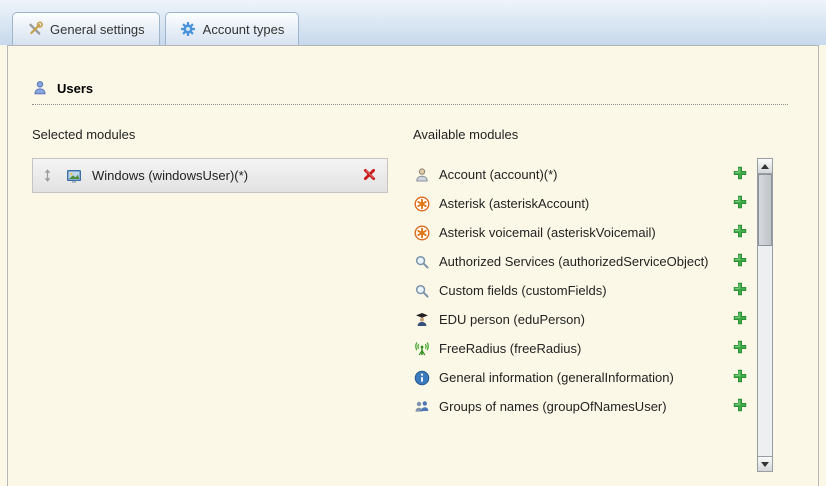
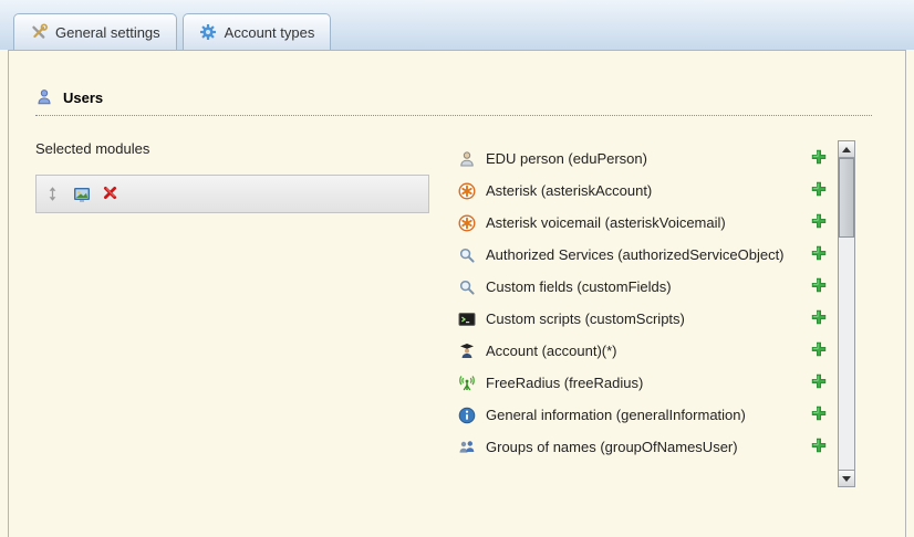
  General settings
  Account types
  Users
  Selected modules
- Windows (windowsUser)(*)
- Available modules
- Account (account)(*)
+ EDU person (eduPerson)
  Asterisk (asteriskAccount)
  Asterisk voicemail (asteriskVoicemail)
  Authorized Services (authorizedServiceObject)
  Custom fields (customFields)
+ Custom scripts (customScripts)
- EDU person (eduPerson)
+ Account (account)(*)
  FreeRadius (freeRadius)
  General information (generalInformation)
  Groups of names (groupOfNamesUser)
